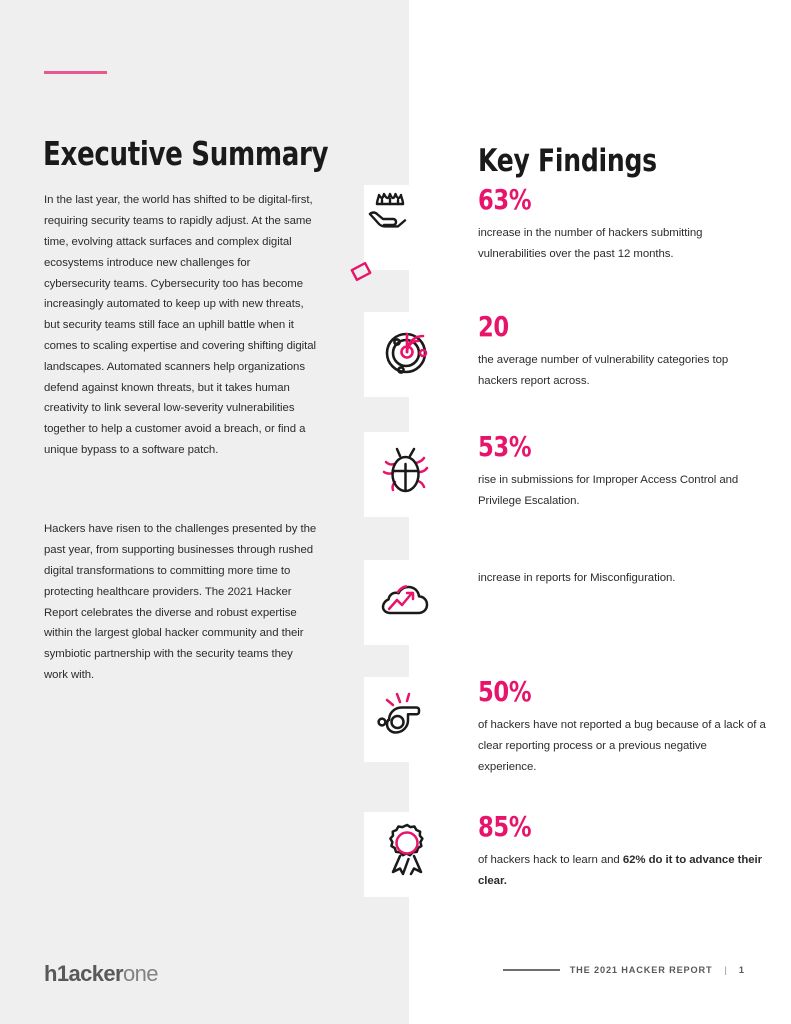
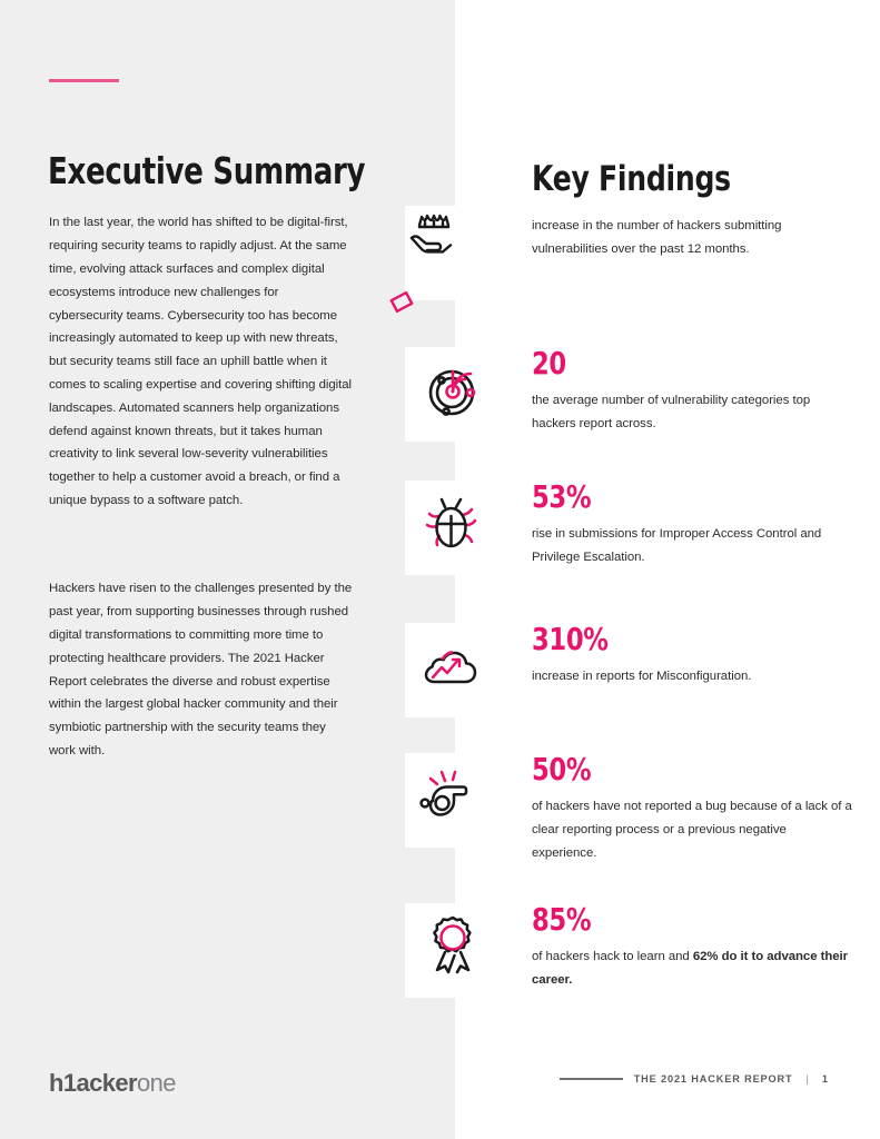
  Executive Summary
  In the last year, the world has shifted to be digital-first, requiring security teams to rapidly adjust. At the same time, evolving attack surfaces and complex digital ecosystems introduce new challenges for cybersecurity teams. Cybersecurity too has become increasingly automated to keep up with new threats, but security teams still face an uphill battle when it comes to scaling expertise and covering shifting digital landscapes. Automated scanners help organizations defend against known threats, but it takes human creativity to link several low-severity vulnerabilities together to help a customer avoid a breach, or find a unique bypass to a software patch.
  Hackers have risen to the challenges presented by the past year, from supporting businesses through rushed digital transformations to committing more time to protecting healthcare providers. The 2021 Hacker Report celebrates the diverse and robust expertise within the largest global hacker community and their symbiotic partnership with the security teams they work with.
  Key Findings
- 63%
  increase in the number of hackers submitting vulnerabilities over the past 12 months.
  20
  the average number of vulnerability categories top hackers report across.
  53%
  rise in submissions for Improper Access Control and Privilege Escalation.
+ 310%
  increase in reports for Misconfiguration.
  50%
  of hackers have not reported a bug because of a lack of a clear reporting process or a previous negative experience.
  85%
- of hackers hack to learn and 62% do it to advance their clear.
+ of hackers hack to learn and 62% do it to advance their career.
  h1ackerone
  THE 2021 HACKER REPORT
  |
  1
